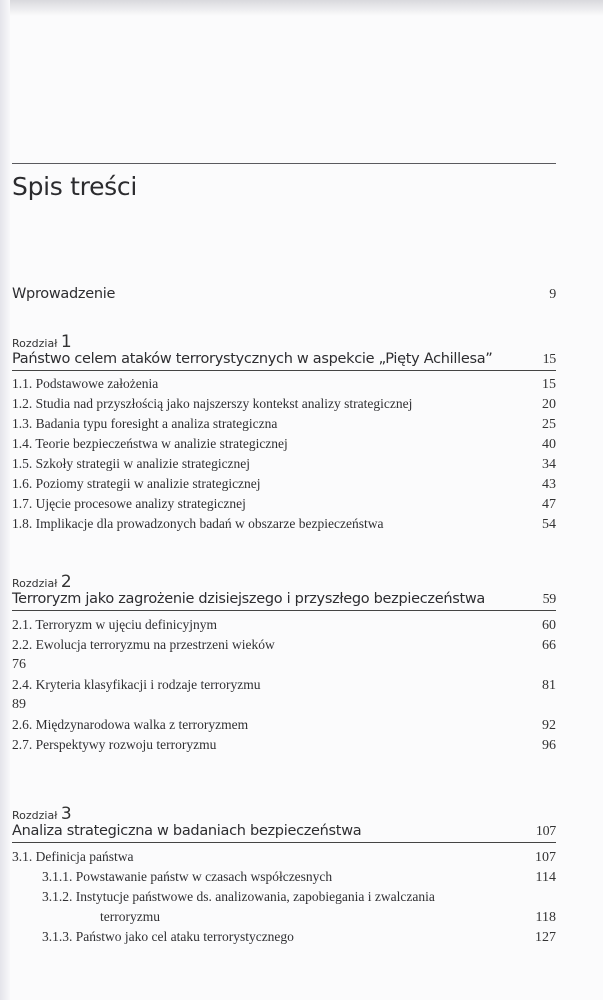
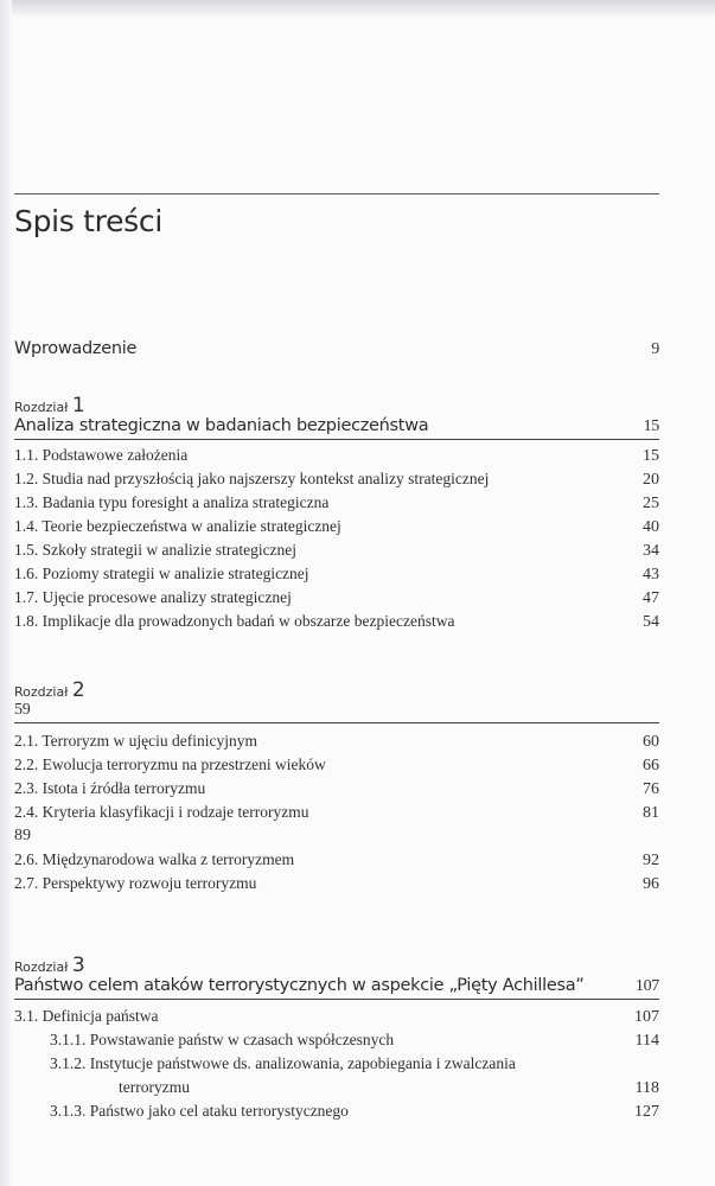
  Spis treści
  Wprowadzenie
  9
  Rozdział 1
- Państwo celem ataków terrorystycznych w aspekcie „Pięty Achillesa”
+ Analiza strategiczna w badaniach bezpieczeństwa
  15
  1.1. Podstawowe założenia
  15
  1.2. Studia nad przyszłością jako najszerszy kontekst analizy strategicznej
  20
  1.3. Badania typu foresight a analiza strategiczna
  25
  1.4. Teorie bezpieczeństwa w analizie strategicznej
  40
  1.5. Szkoły strategii w analizie strategicznej
  34
  1.6. Poziomy strategii w analizie strategicznej
  43
  1.7. Ujęcie procesowe analizy strategicznej
  47
  1.8. Implikacje dla prowadzonych badań w obszarze bezpieczeństwa
  54
  Rozdział 2
- Terroryzm jako zagrożenie dzisiejszego i przyszłego bezpieczeństwa
  59
  2.1. Terroryzm w ujęciu definicyjnym
  60
  2.2. Ewolucja terroryzmu na przestrzeni wieków
  66
+ 2.3. Istota i źródła terroryzmu
  76
  2.4. Kryteria klasyfikacji i rodzaje terroryzmu
  81
  89
  2.6. Międzynarodowa walka z terroryzmem
  92
  2.7. Perspektywy rozwoju terroryzmu
  96
  Rozdział 3
- Analiza strategiczna w badaniach bezpieczeństwa
+ Państwo celem ataków terrorystycznych w aspekcie „Pięty Achillesa”
  107
  3.1. Definicja państwa
  107
  3.1.1. Powstawanie państw w czasach współczesnych
  114
  3.1.2. Instytucje państwowe ds. analizowania, zapobiegania i zwalczania
  terroryzmu
  118
  3.1.3. Państwo jako cel ataku terrorystycznego
  127
